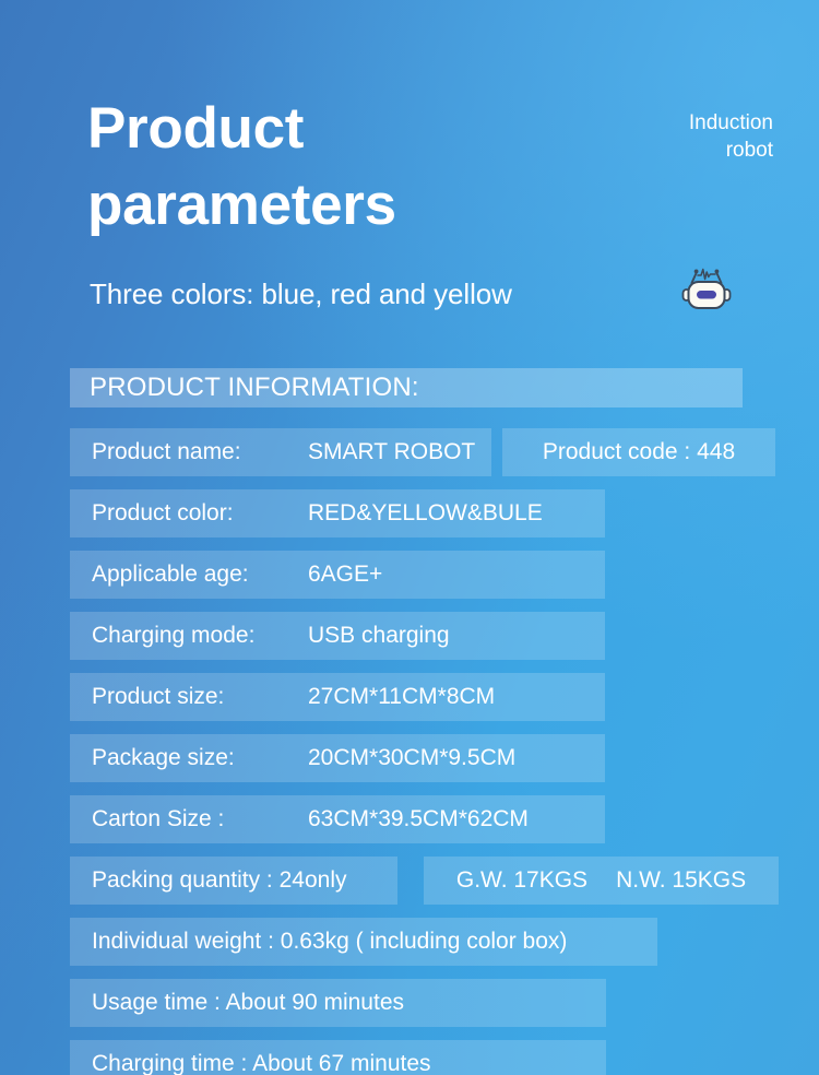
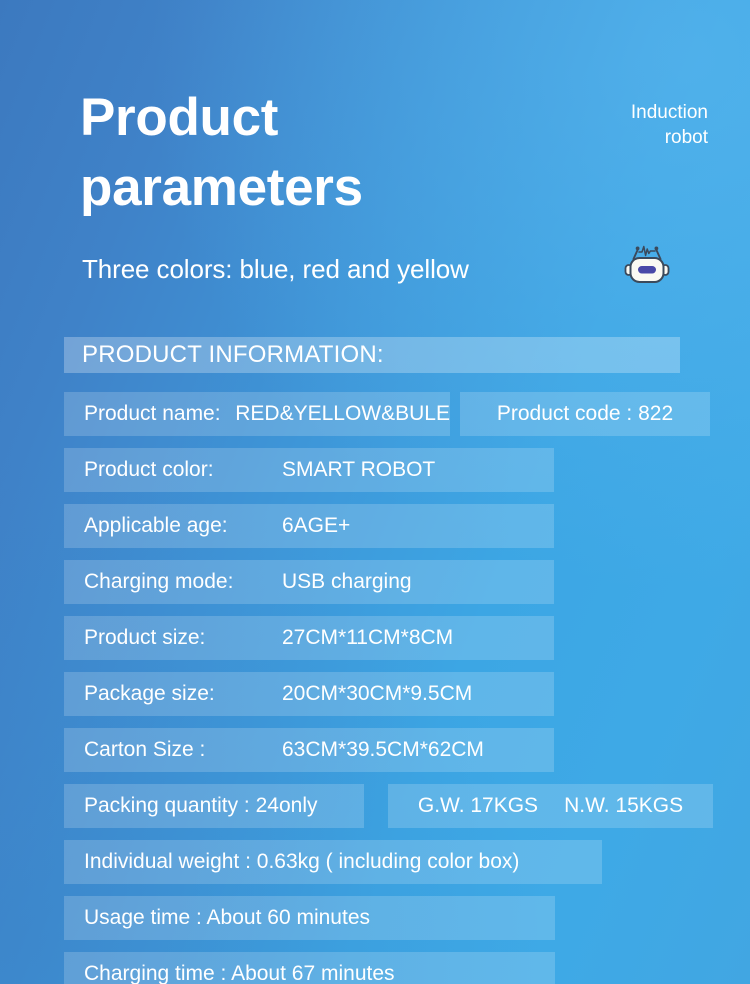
  Product
  parameters
  Three colors: blue, red and yellow
  Induction
  robot
  PRODUCT INFORMATION:
  Product name:
- SMART ROBOT
+ RED&YELLOW&BULE
- Product code : 448
+ Product code : 822
  Product color:
- RED&YELLOW&BULE
+ SMART ROBOT
  Applicable age:
  6AGE+
  Charging mode:
  USB charging
  Product size:
  27CM*11CM*8CM
  Package size:
  20CM*30CM*9.5CM
  Carton Size :
  63CM*39.5CM*62CM
  Packing quantity : 24only
  G.W. 17KGS
  N.W. 15KGS
  Individual weight : 0.63kg ( including color box)
- Usage time : About 90 minutes
+ Usage time : About 60 minutes
  Charging time : About 67 minutes
